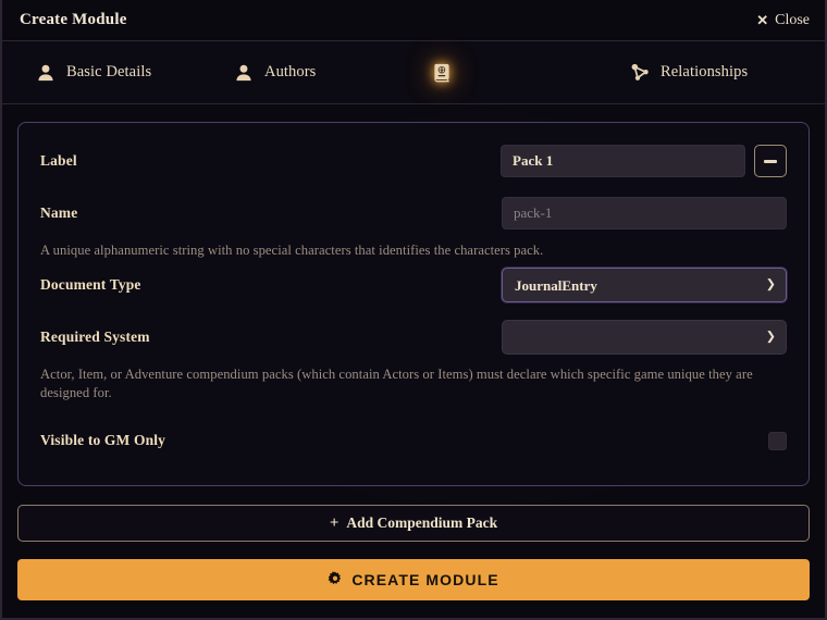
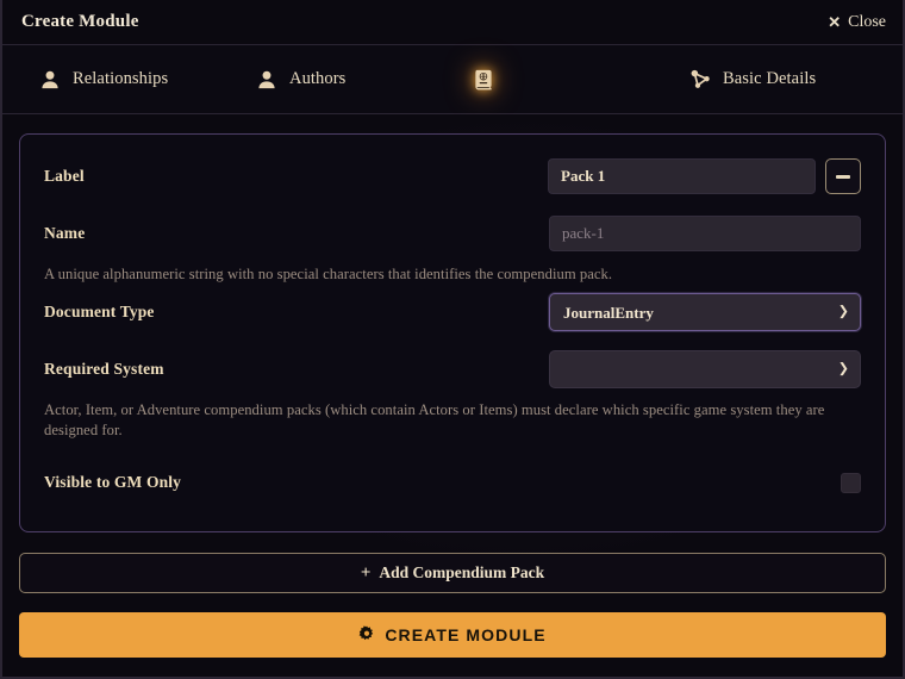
  Create Module
  ✕
  Close
- Basic Details
+ Relationships
  Authors
- Relationships
+ Basic Details
  Label
  Pack 1
  Name
  pack-1
- A unique alphanumeric string with no special characters that identifies the characters pack.
+ A unique alphanumeric string with no special characters that identifies the compendium pack.
  Document Type
  JournalEntry
  ❯
  Required System
  ❯
- Actor, Item, or Adventure compendium packs (which contain Actors or Items) must declare which specific game unique they are designed for.
+ Actor, Item, or Adventure compendium packs (which contain Actors or Items) must declare which specific game system they are designed for.
  Visible to GM Only
  +
  Add Compendium Pack
  CREATE MODULE
